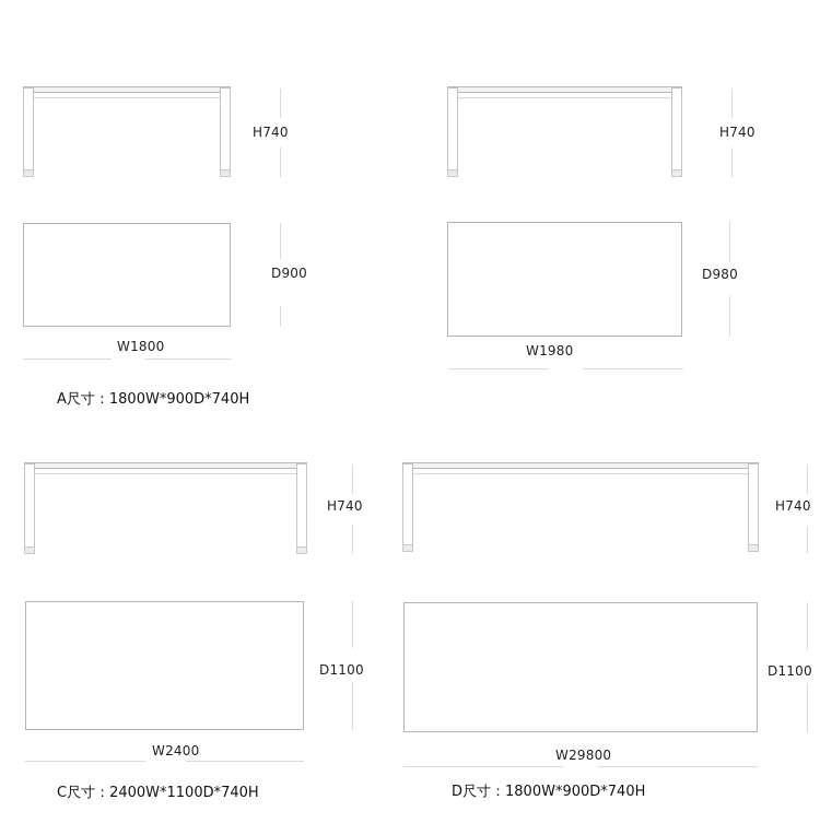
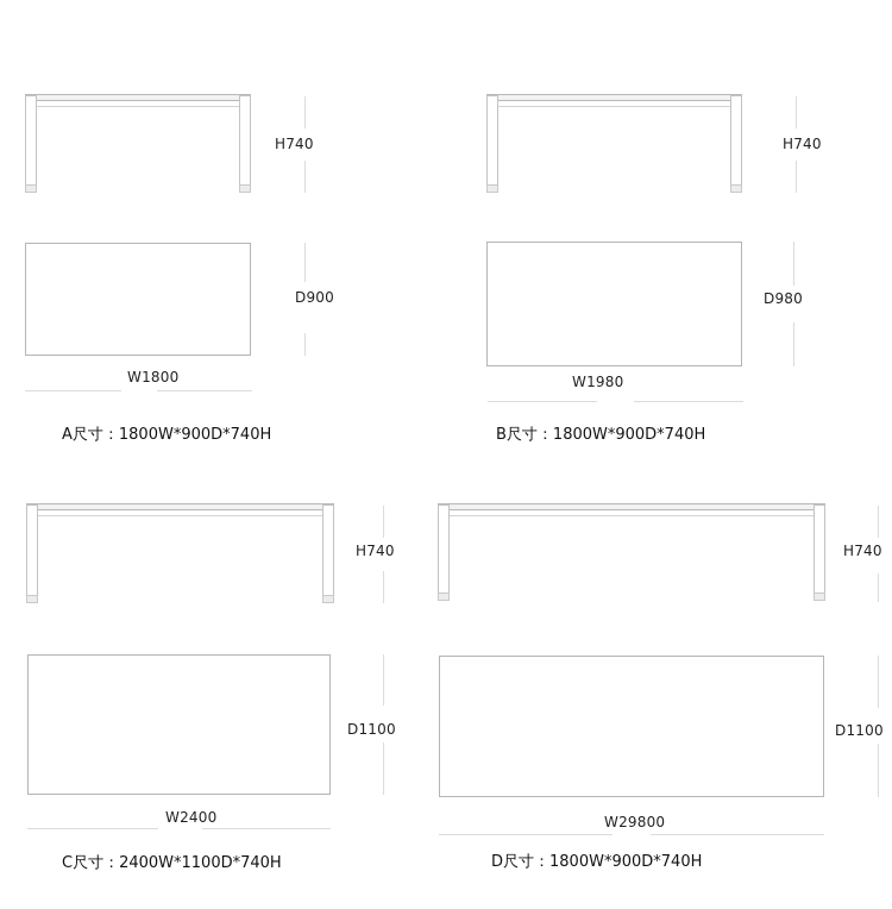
  H740
  D900
  W1800
  A尺寸：1800W*900D*740H
  H740
  D980
  W1980
+ B尺寸：1800W*900D*740H
  H740
  D1100
  W2400
  C尺寸：2400W*1100D*740H
  H740
  D1100
  W29800
  D尺寸：1800W*900D*740H
